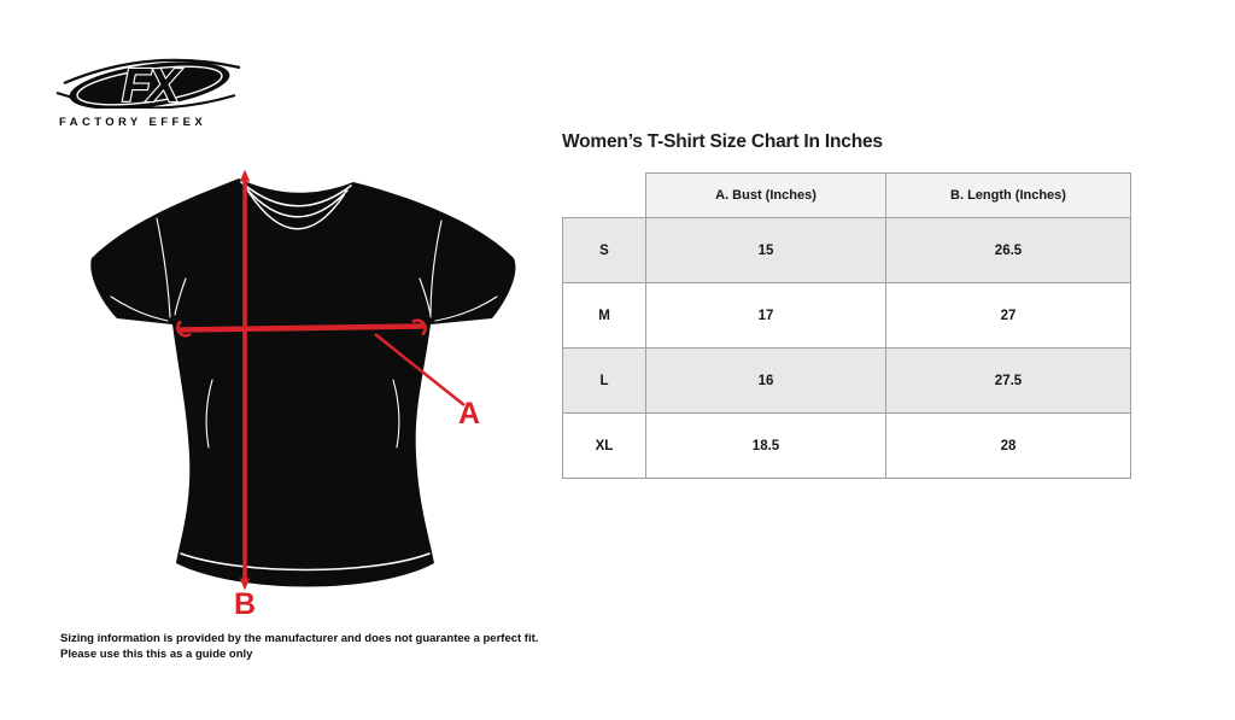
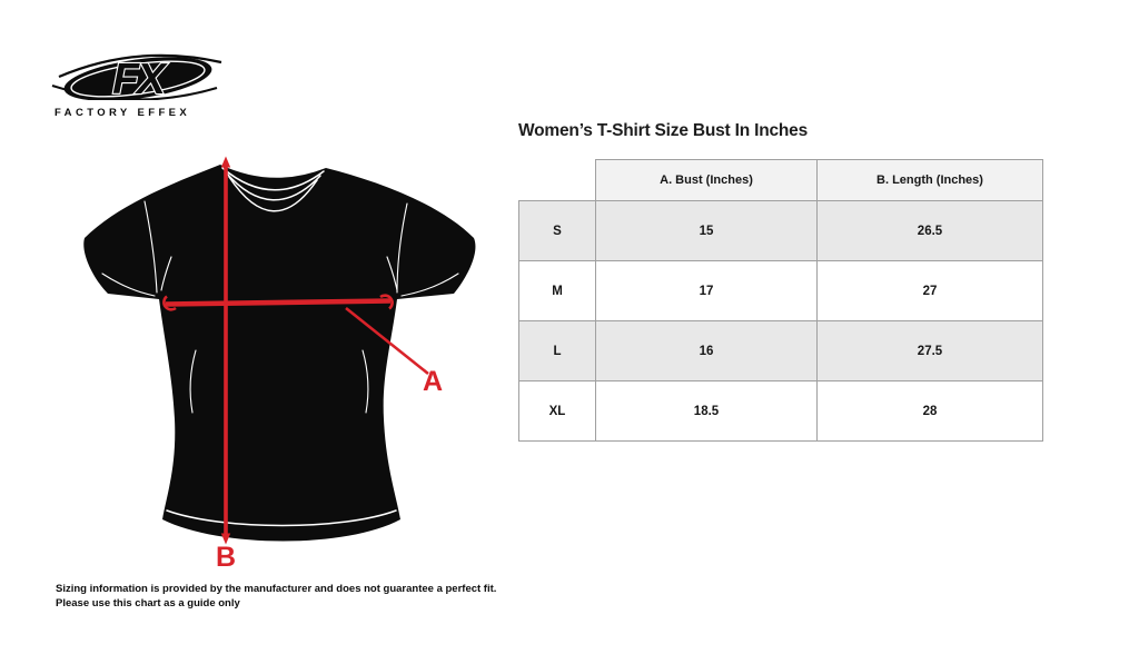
  FX
  FACTORY EFFEX
  A
  B
- Women’s T-Shirt Size Chart In Inches
+ Women’s T-Shirt Size Bust In Inches
  	A. Bust (Inches)	B. Length (Inches)
  S	15	26.5
  M	17	27
  L	16	27.5
  XL	18.5	28
  Sizing information is provided by the manufacturer and does not guarantee a perfect fit.
- Please use this this as a guide only
+ Please use this chart as a guide only
